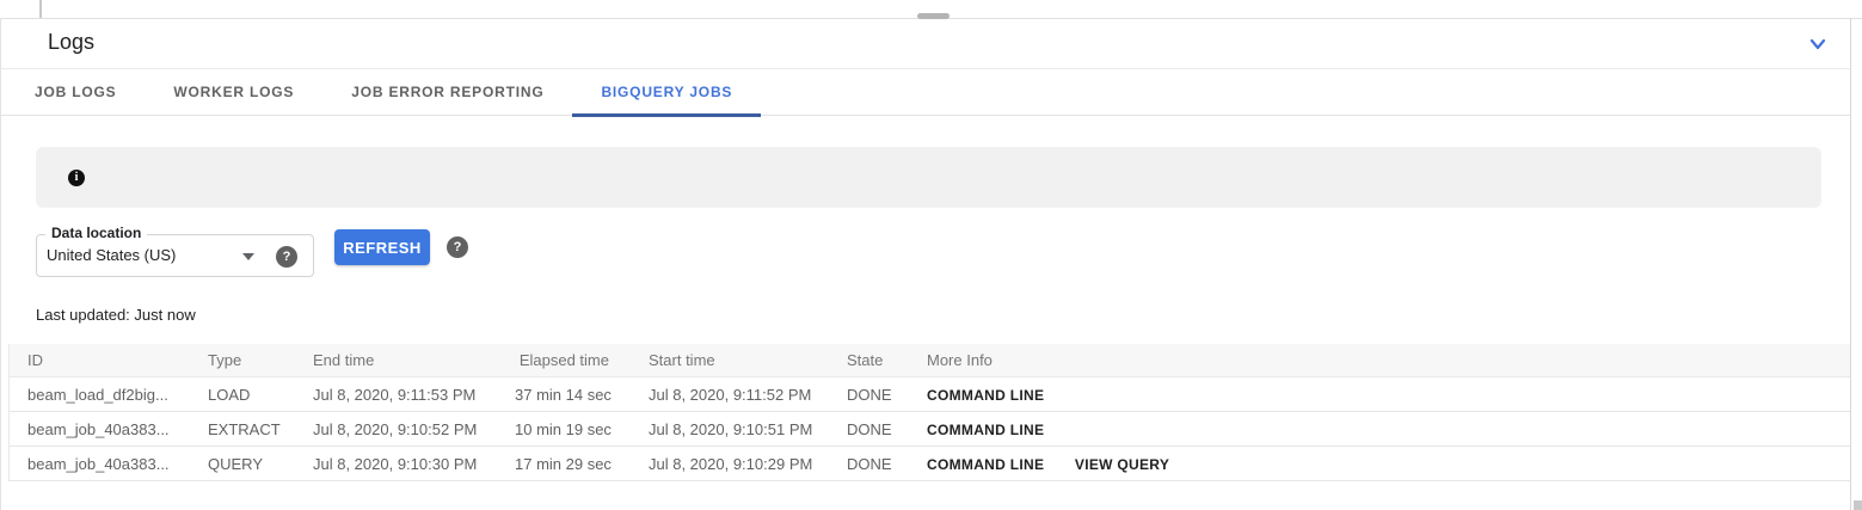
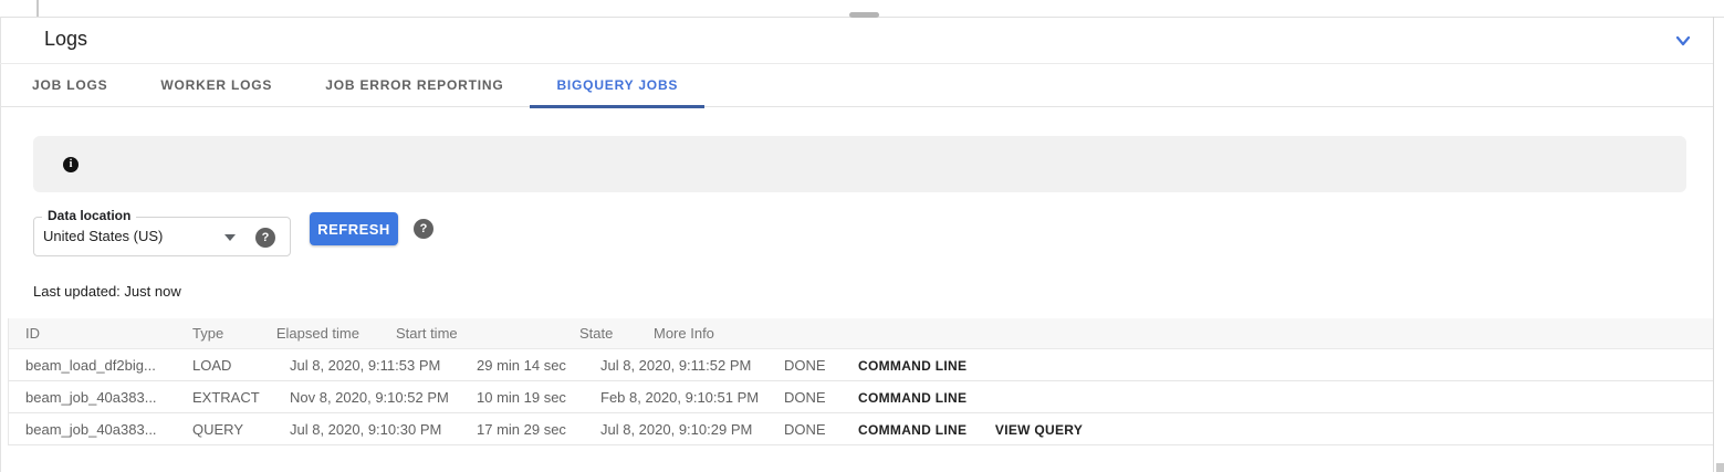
  Logs
  JOB LOGS
  WORKER LOGS
  JOB ERROR REPORTING
  BIGQUERY JOBS
  i
  Data location
  United States (US)
  ?
  REFRESH
  ?
  Last updated: Just now
  ID
  Type
- End time
  Elapsed time
  Start time
  State
  More Info
  beam_load_df2big...
  LOAD
  Jul 8, 2020, 9:11:53 PM
- 37 min 14 sec
+ 29 min 14 sec
  Jul 8, 2020, 9:11:52 PM
  DONE
  COMMAND LINE
  beam_job_40a383...
  EXTRACT
- Jul 8, 2020, 9:10:52 PM
+ Nov 8, 2020, 9:10:52 PM
  10 min 19 sec
- Jul 8, 2020, 9:10:51 PM
+ Feb 8, 2020, 9:10:51 PM
  DONE
  COMMAND LINE
  beam_job_40a383...
  QUERY
  Jul 8, 2020, 9:10:30 PM
  17 min 29 sec
  Jul 8, 2020, 9:10:29 PM
  DONE
  COMMAND LINE VIEW QUERY
